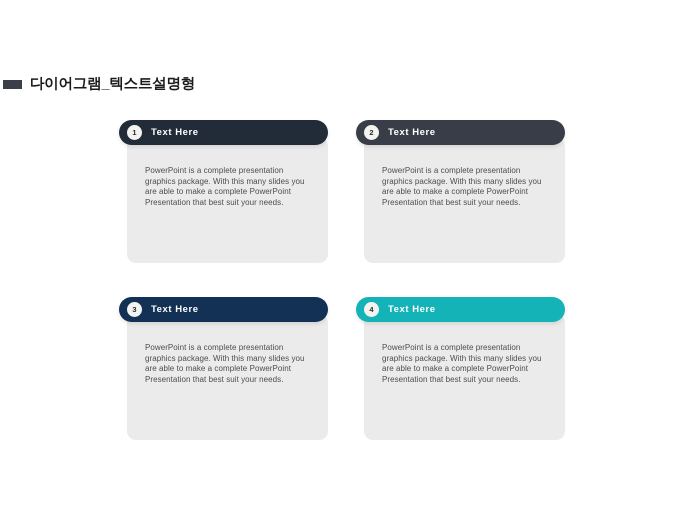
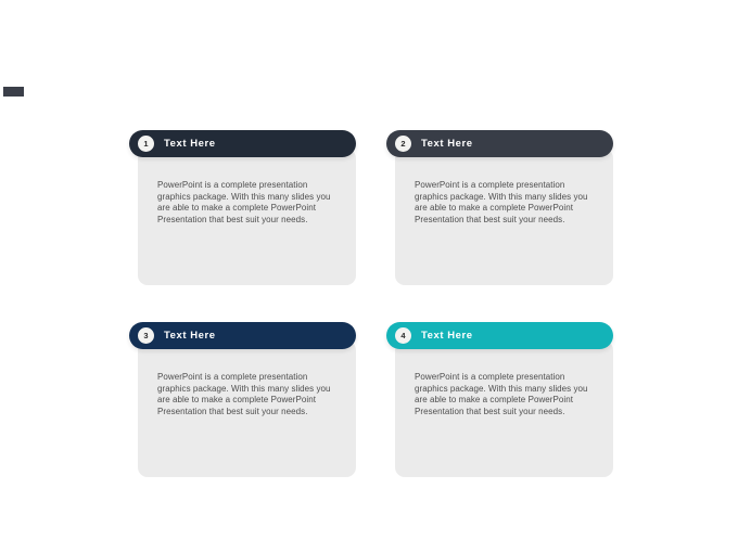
- 다이어그램_텍스트설명형
  PowerPoint is a complete presentation graphics package. With this many slides you are able to make a complete PowerPoint Presentation that best suit your needs.
  1
  Text Here
  PowerPoint is a complete presentation graphics package. With this many slides you are able to make a complete PowerPoint Presentation that best suit your needs.
  2
  Text Here
  PowerPoint is a complete presentation graphics package. With this many slides you are able to make a complete PowerPoint Presentation that best suit your needs.
  3
  Text Here
  PowerPoint is a complete presentation graphics package. With this many slides you are able to make a complete PowerPoint Presentation that best suit your needs.
  4
  Text Here
